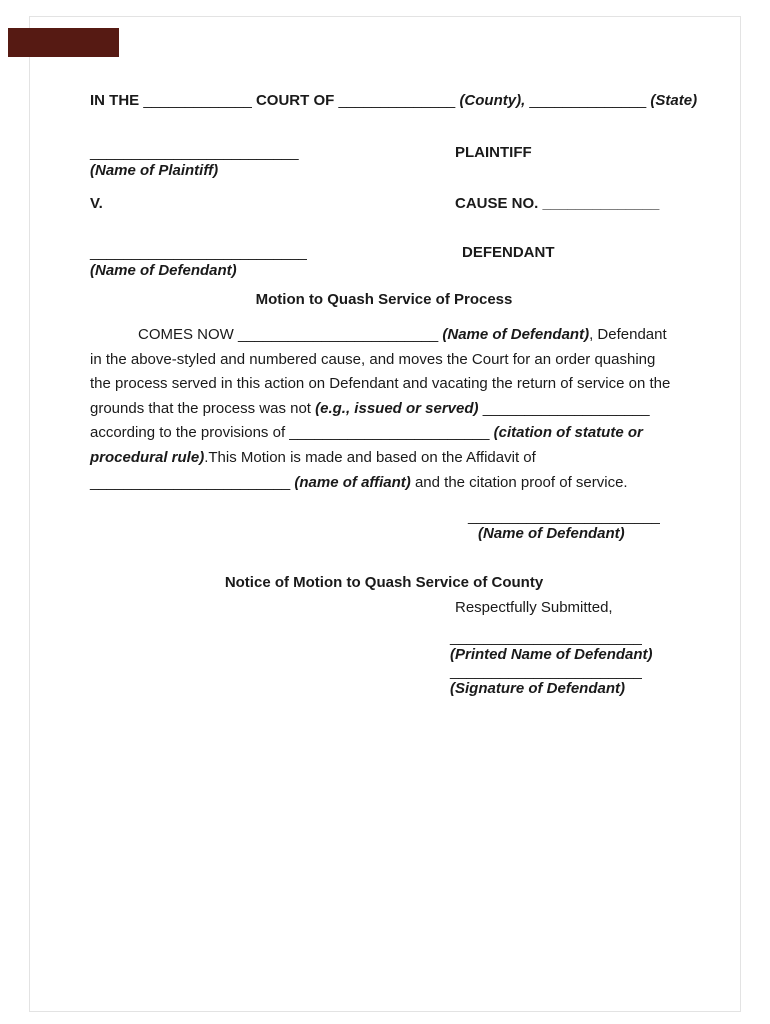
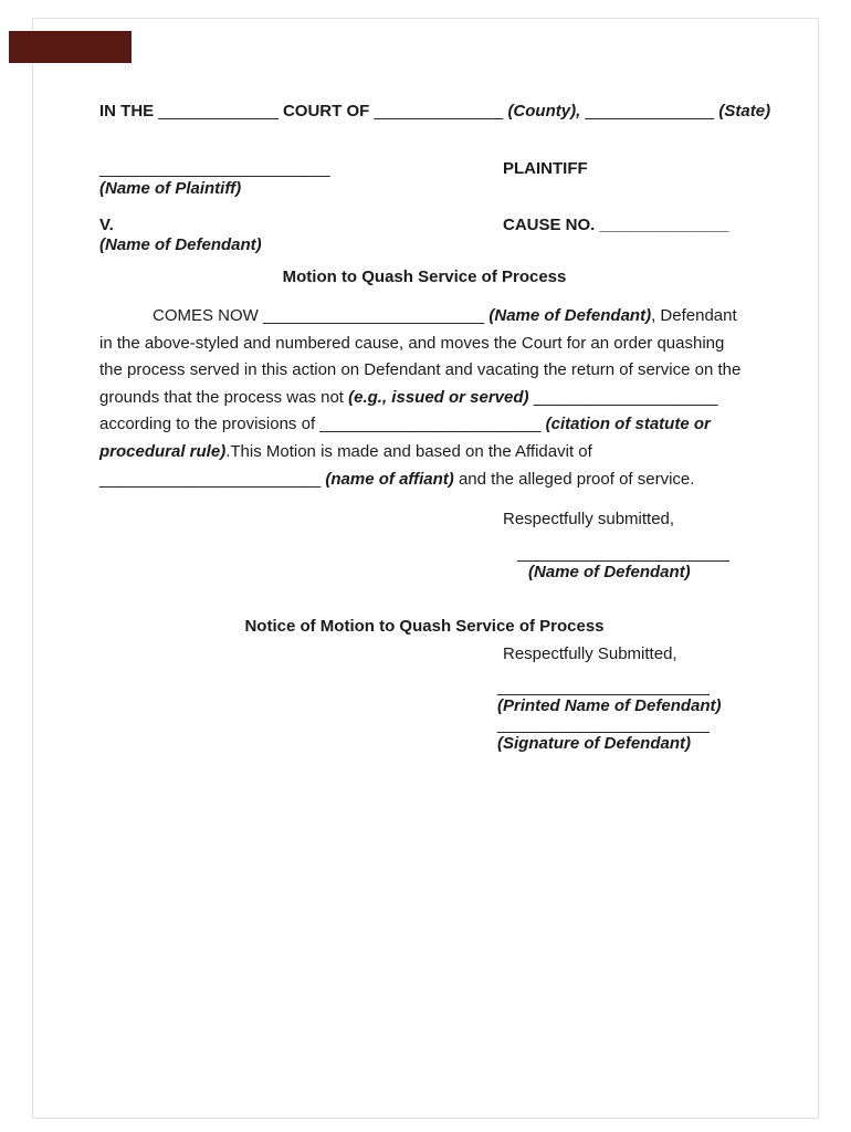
  IN THE _____________ COURT OF ______________ (County), ______________ (State)
  _________________________
  PLAINTIFF
  (Name of Plaintiff)
  V.
  CAUSE NO. ______________
- __________________________
- DEFENDANT
  (Name of Defendant)
  Motion to Quash Service of Process
- COMES NOW ________________________ (Name of Defendant), Defendant in the above-styled and numbered cause, and moves the Court for an order quashing the process served in this action on Defendant and vacating the return of service on the grounds that the process was not (e.g., issued or served) ____________________ according to the provisions of ________________________ (citation of statute or procedural rule).This Motion is made and based on the Affidavit of ________________________ (name of affiant) and the citation proof of service.
+ COMES NOW ________________________ (Name of Defendant), Defendant in the above-styled and numbered cause, and moves the Court for an order quashing the process served in this action on Defendant and vacating the return of service on the grounds that the process was not (e.g., issued or served) ____________________ according to the provisions of ________________________ (citation of statute or procedural rule).This Motion is made and based on the Affidavit of ________________________ (name of affiant) and the alleged proof of service.
+ Respectfully submitted,
  _______________________
  (Name of Defendant)
- Notice of Motion to Quash Service of County
+ Notice of Motion to Quash Service of Process
  Respectfully Submitted,
  _______________________
  (Printed Name of Defendant)
  _______________________
  (Signature of Defendant)
